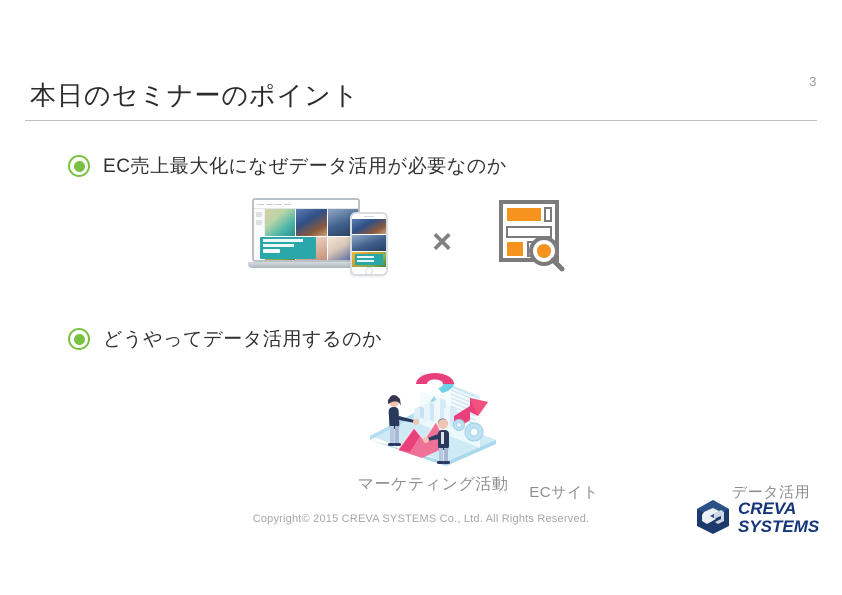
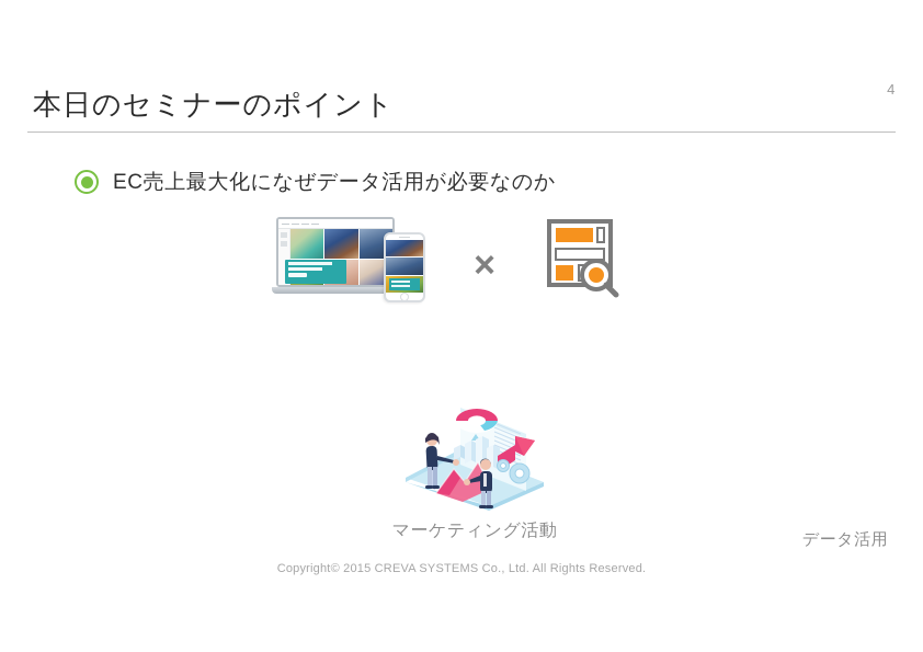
- 3
+ 4
  本日のセミナーのポイント
  EC売上最大化になぜデータ活用が必要なのか
  ×
- ECサイト
  データ活用
- どうやってデータ活用するのか
  マーケティング活動
  Copyright© 2015 CREVA SYSTEMS Co., Ltd. All Rights Reserved.
- CREVA
- SYSTEMS
